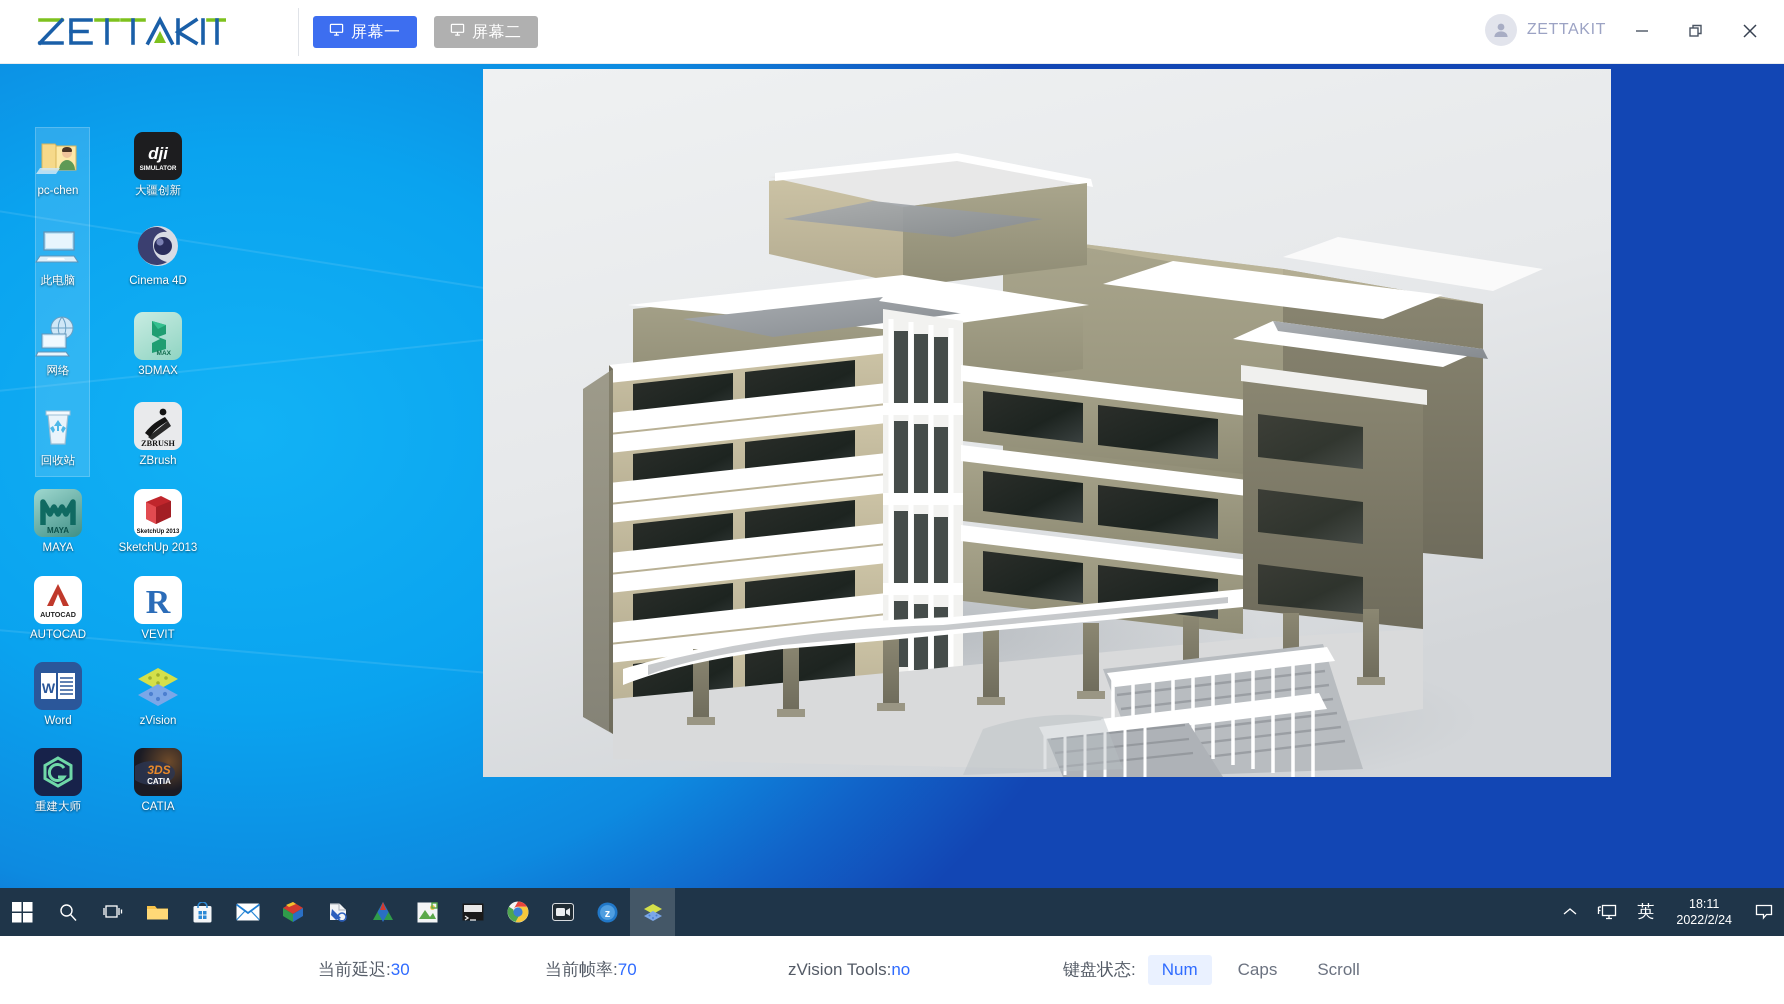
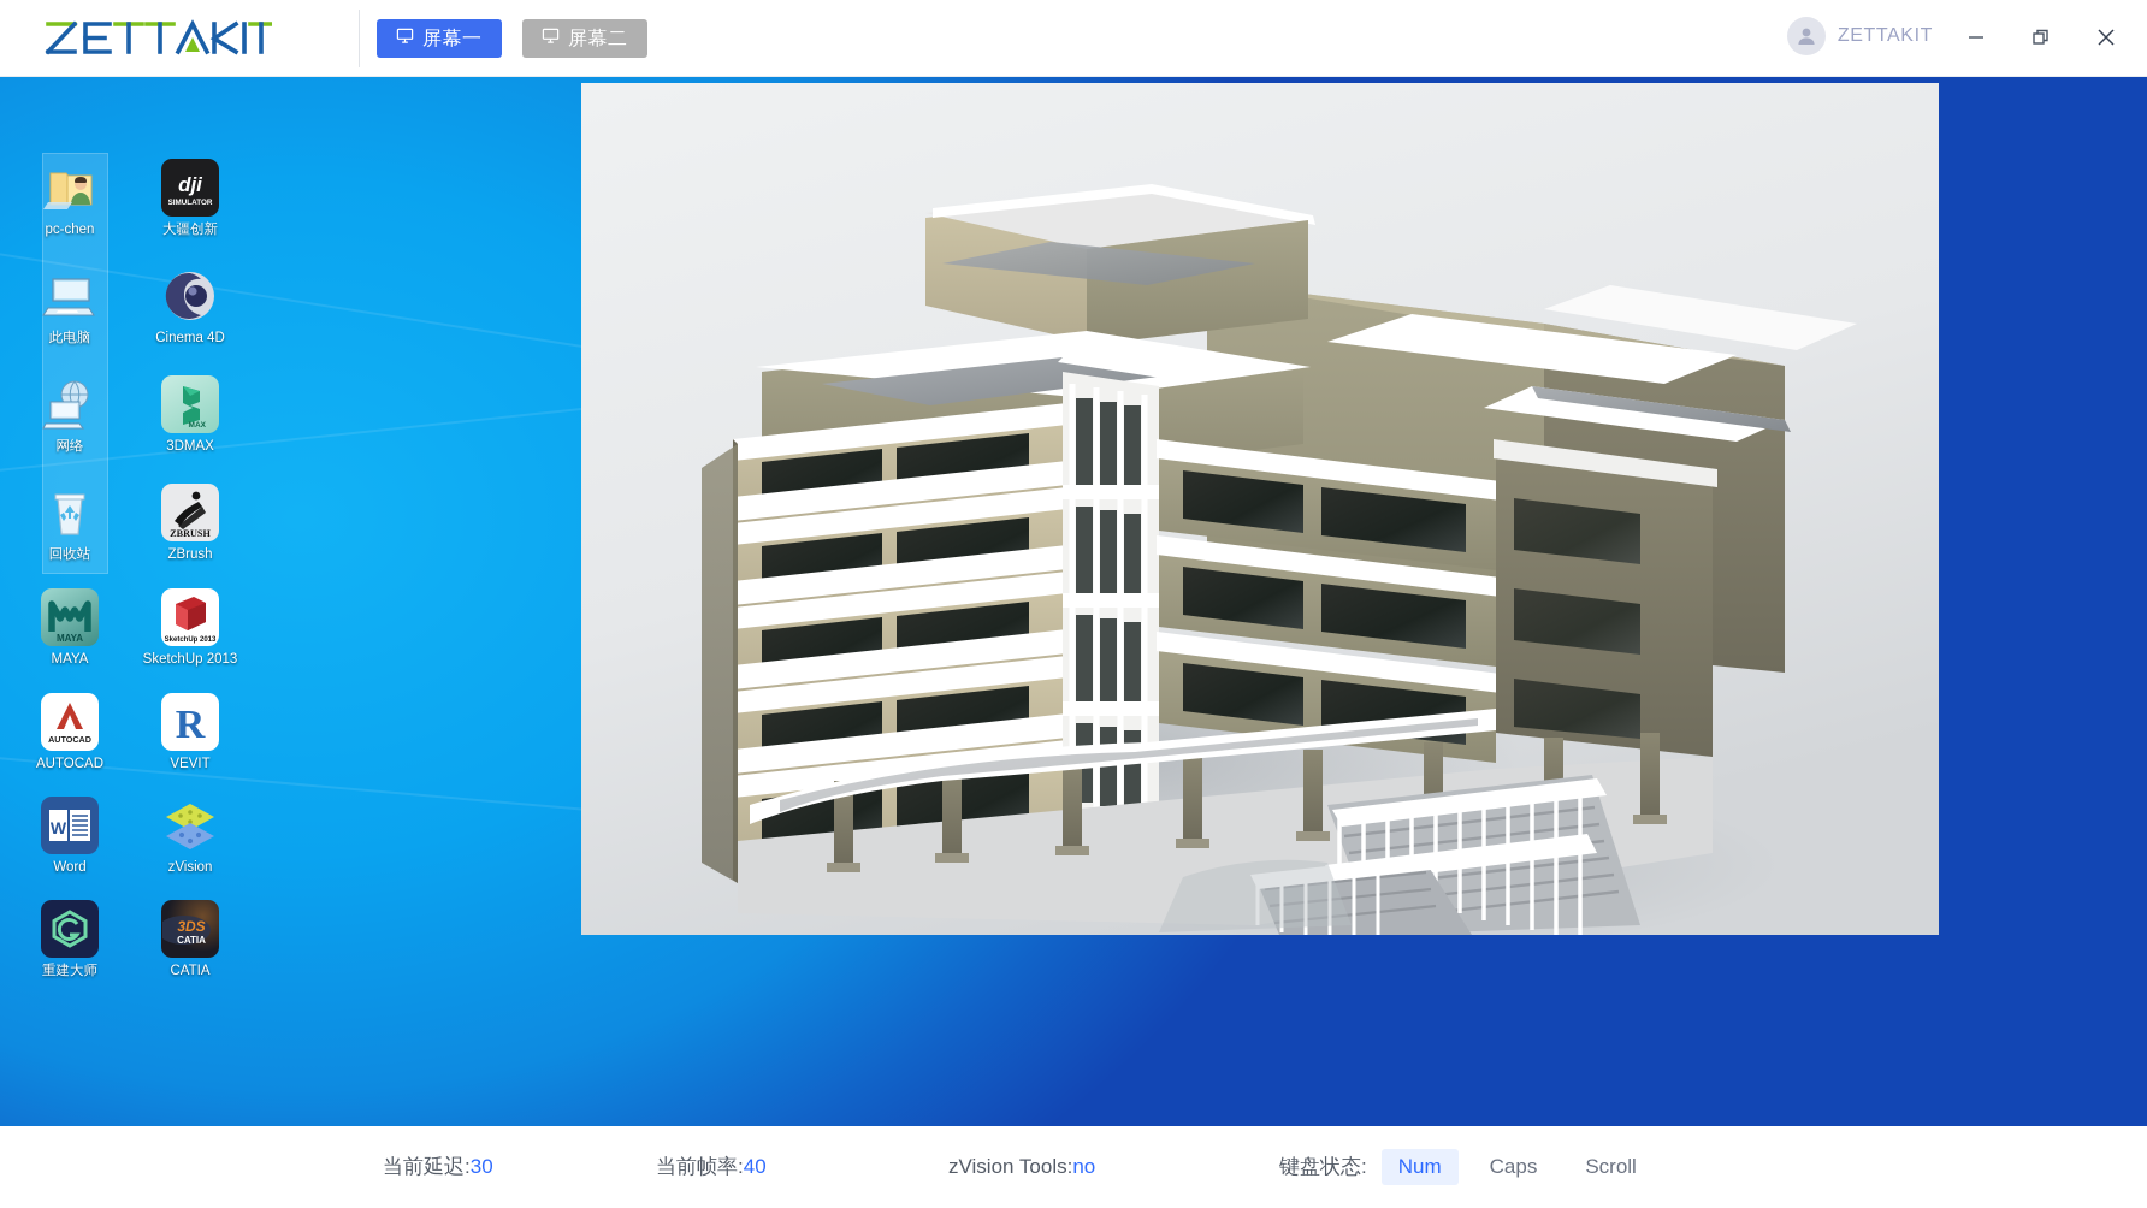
  屏幕一
  屏幕二
  ZETTAKIT
  pc-chen
  此电脑
  网络
  回收站
  MAYA
  MAYA
  AUTOCAD
  AUTOCAD
  W
  Word
  重建大师
  dji
  大疆创新
  Cinema 4D
  3DMAX
  ZBRUSH
  ZBrush
  SketchUp 2013
  R
  VEVIT
  zVision
  3DS
  CATIA
  CATIA
- z
- 英
- 18:11
- 2022/2/24
  当前延迟:
  30
  当前帧率:
- 70
+ 40
  zVision Tools:
  no
  键盘状态:
  Num
  Caps
  Scroll
